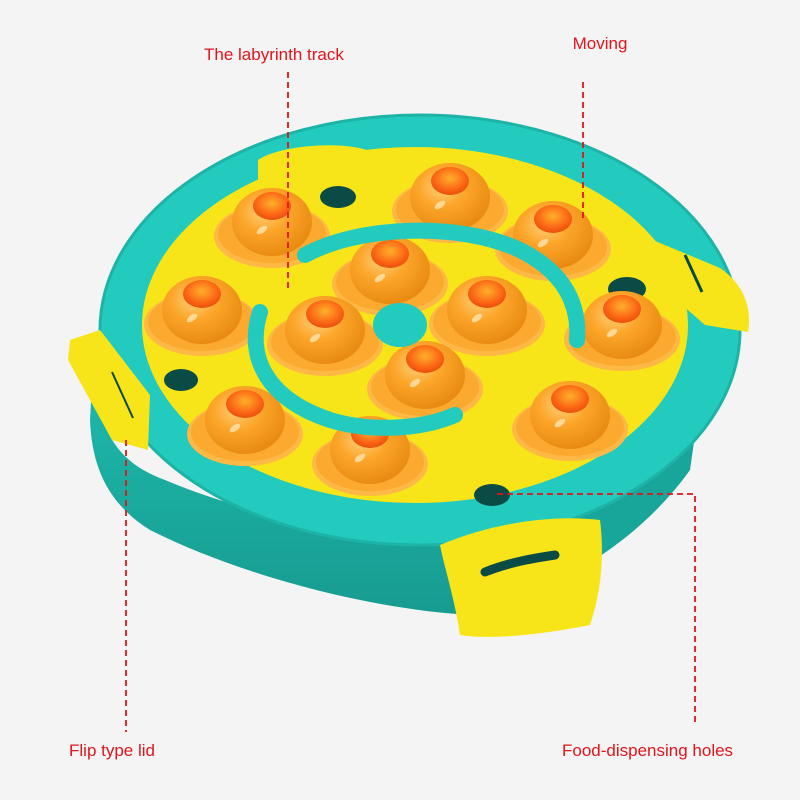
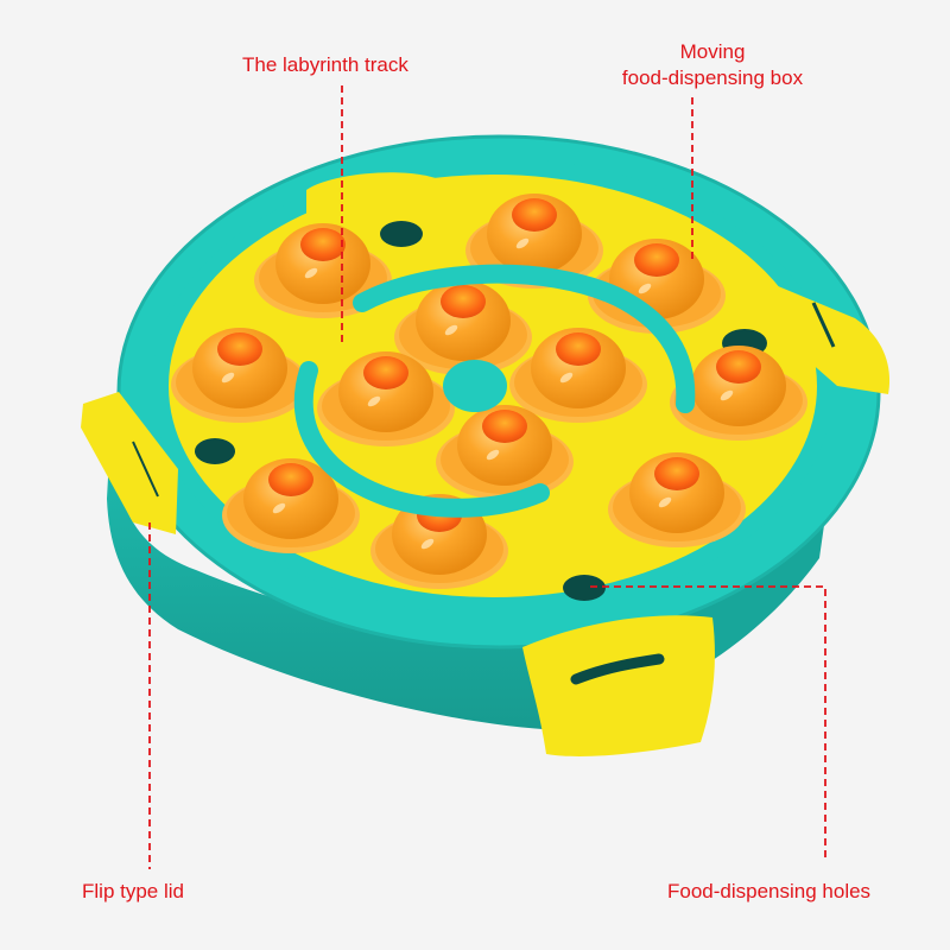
  The labyrinth track
  Moving
+ food-dispensing box
  Flip type lid
  Food-dispensing holes
